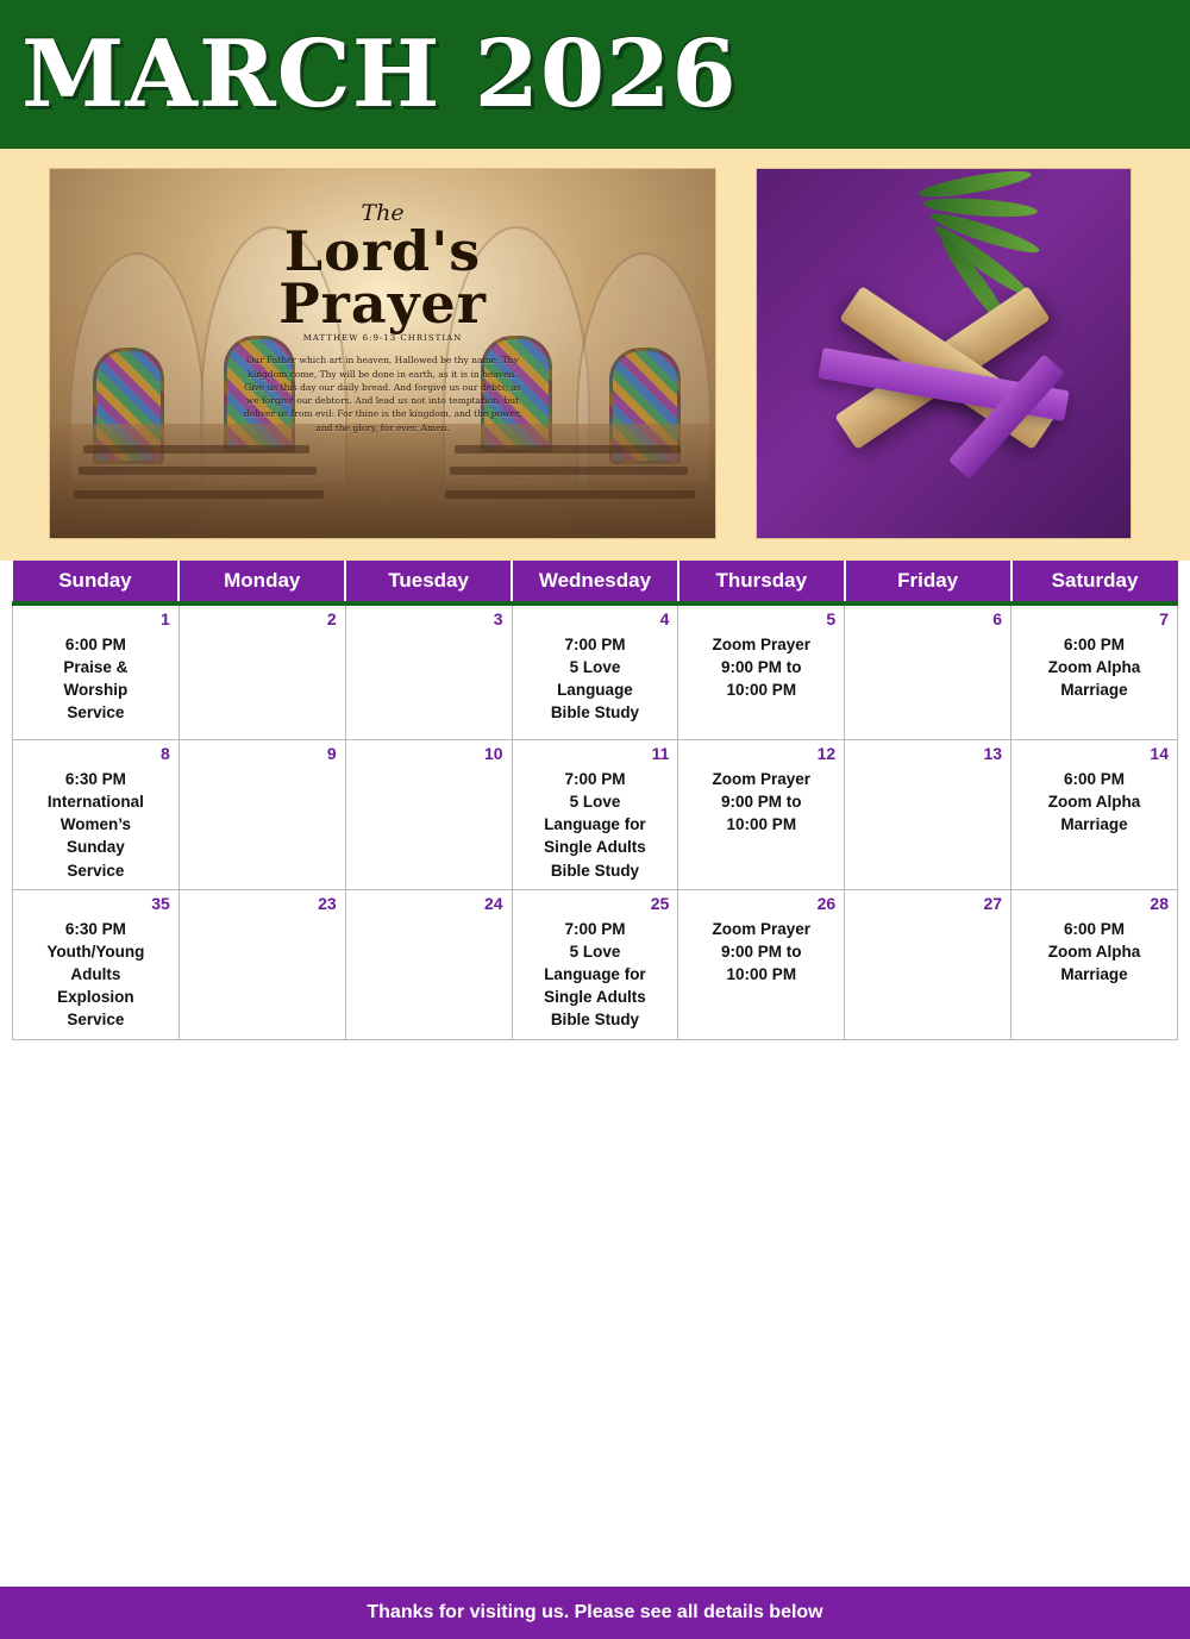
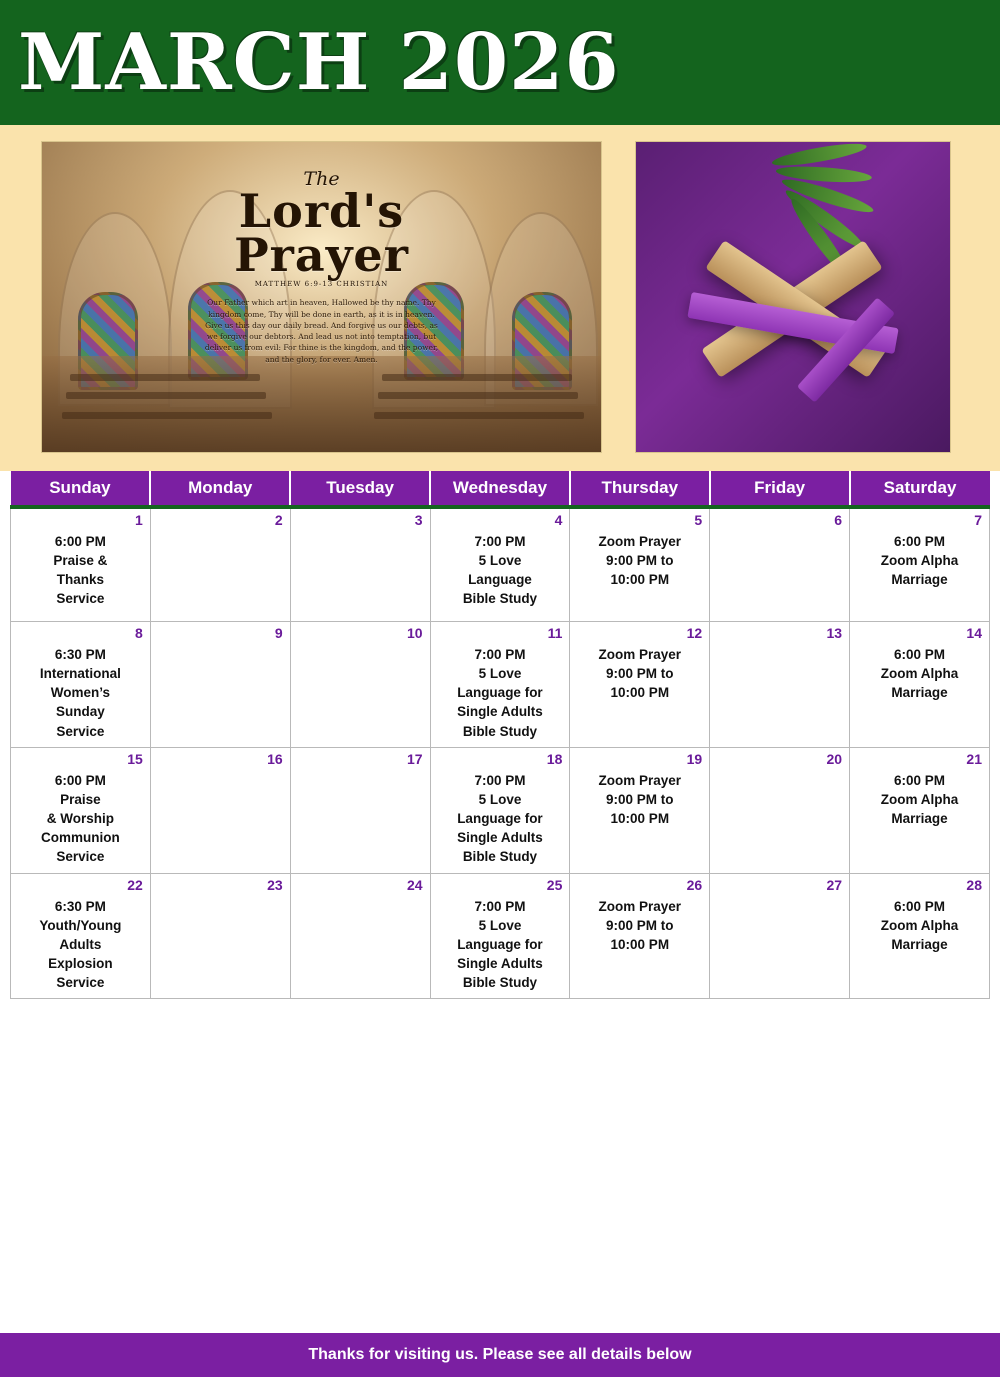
  MARCH 2026
  The
  Lord's
  Prayer
  MATTHEW 6:9-13 CHRISTIAN
  Our Father which art in heaven, Hallowed be thy name. Thy kingdom come, Thy will be done in earth, as it is in heaven. Give us this day our daily bread. And forgive us our debts, as we forgive our debtors. And lead us not into temptation, but deliver us from evil: For thine is the kingdom, and the power, and the glory, for ever. Amen.
  Sunday	Monday	Tuesday	Wednesday	Thursday	Friday	Saturday
- 1 6:00 PM Praise & Worship Service	2	3	4 7:00 PM 5 Love Language Bible Study	5 Zoom Prayer 9:00 PM to 10:00 PM	6	7 6:00 PM Zoom Alpha Marriage
+ 1 6:00 PM Praise & Thanks Service	2	3	4 7:00 PM 5 Love Language Bible Study	5 Zoom Prayer 9:00 PM to 10:00 PM	6	7 6:00 PM Zoom Alpha Marriage
  8 6:30 PM International Women’s Sunday Service	9	10	11 7:00 PM 5 Love Language for Single Adults Bible Study	12 Zoom Prayer 9:00 PM to 10:00 PM	13	14 6:00 PM Zoom Alpha Marriage
+ 15 6:00 PM Praise & Worship Communion Service	16	17	18 7:00 PM 5 Love Language for Single Adults Bible Study	19 Zoom Prayer 9:00 PM to 10:00 PM	20	21 6:00 PM Zoom Alpha Marriage
- 35 6:30 PM Youth/Young Adults Explosion Service	23	24	25 7:00 PM 5 Love Language for Single Adults Bible Study	26 Zoom Prayer 9:00 PM to 10:00 PM	27	28 6:00 PM Zoom Alpha Marriage
+ 22 6:30 PM Youth/Young Adults Explosion Service	23	24	25 7:00 PM 5 Love Language for Single Adults Bible Study	26 Zoom Prayer 9:00 PM to 10:00 PM	27	28 6:00 PM Zoom Alpha Marriage
  Thanks for visiting us. Please see all details below
